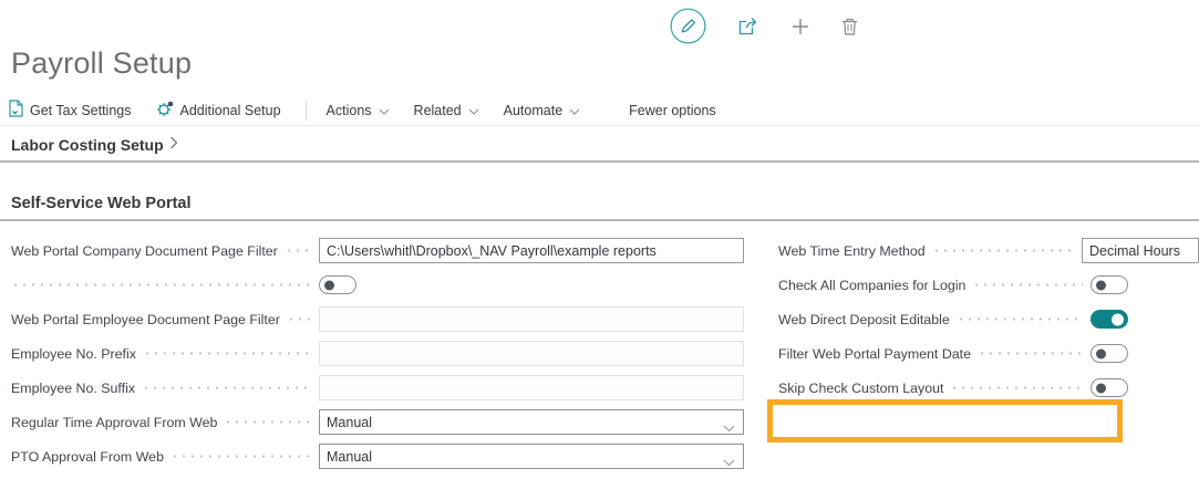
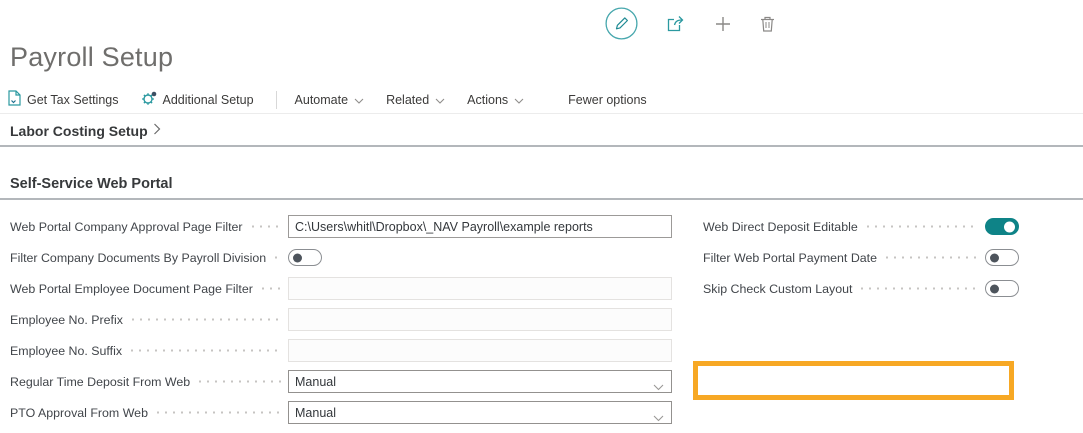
  Payroll Setup
  Get Tax Settings
  Additional Setup
- Actions
+ Automate
  Related
- Automate
+ Actions
  Fewer options
  Labor Costing Setup
  Self-Service Web Portal
- Web Portal Company Document Page Filter
+ Web Portal Company Approval Page Filter
  C:\Users\whitl\Dropbox\_NAV Payroll\example reports
+ Filter Company Documents By Payroll Division
  Web Portal Employee Document Page Filter
  Employee No. Prefix
  Employee No. Suffix
- Regular Time Approval From Web
+ Regular Time Deposit From Web
  Manual
  PTO Approval From Web
  Manual
- Web Time Entry Method
- Decimal Hours
- Check All Companies for Login
  Web Direct Deposit Editable
  Filter Web Portal Payment Date
  Skip Check Custom Layout
